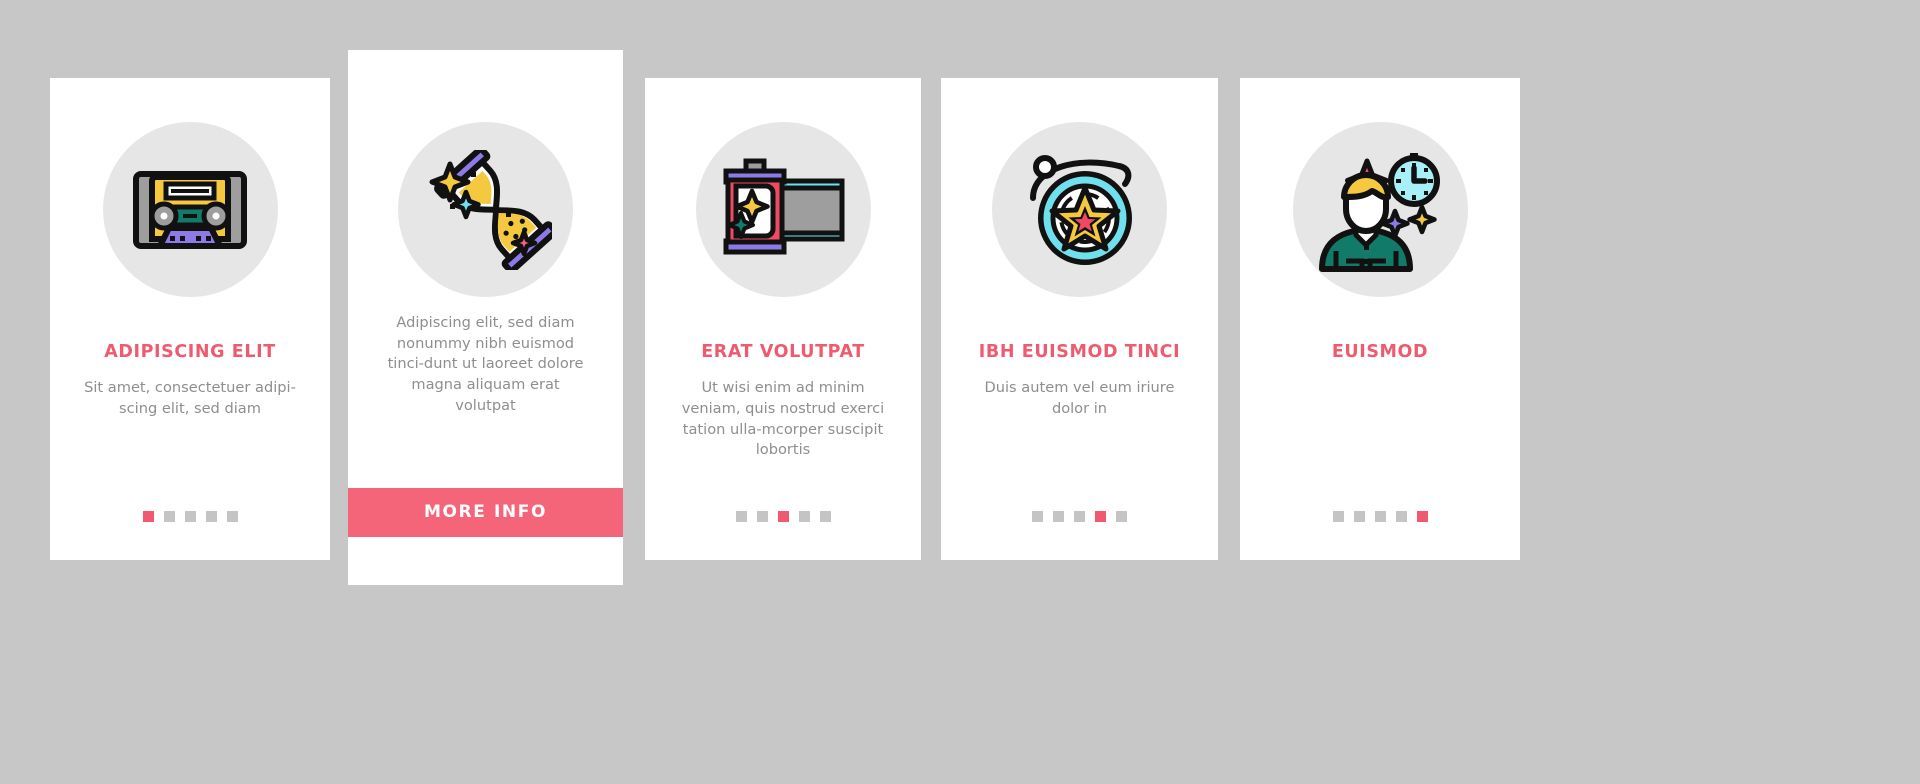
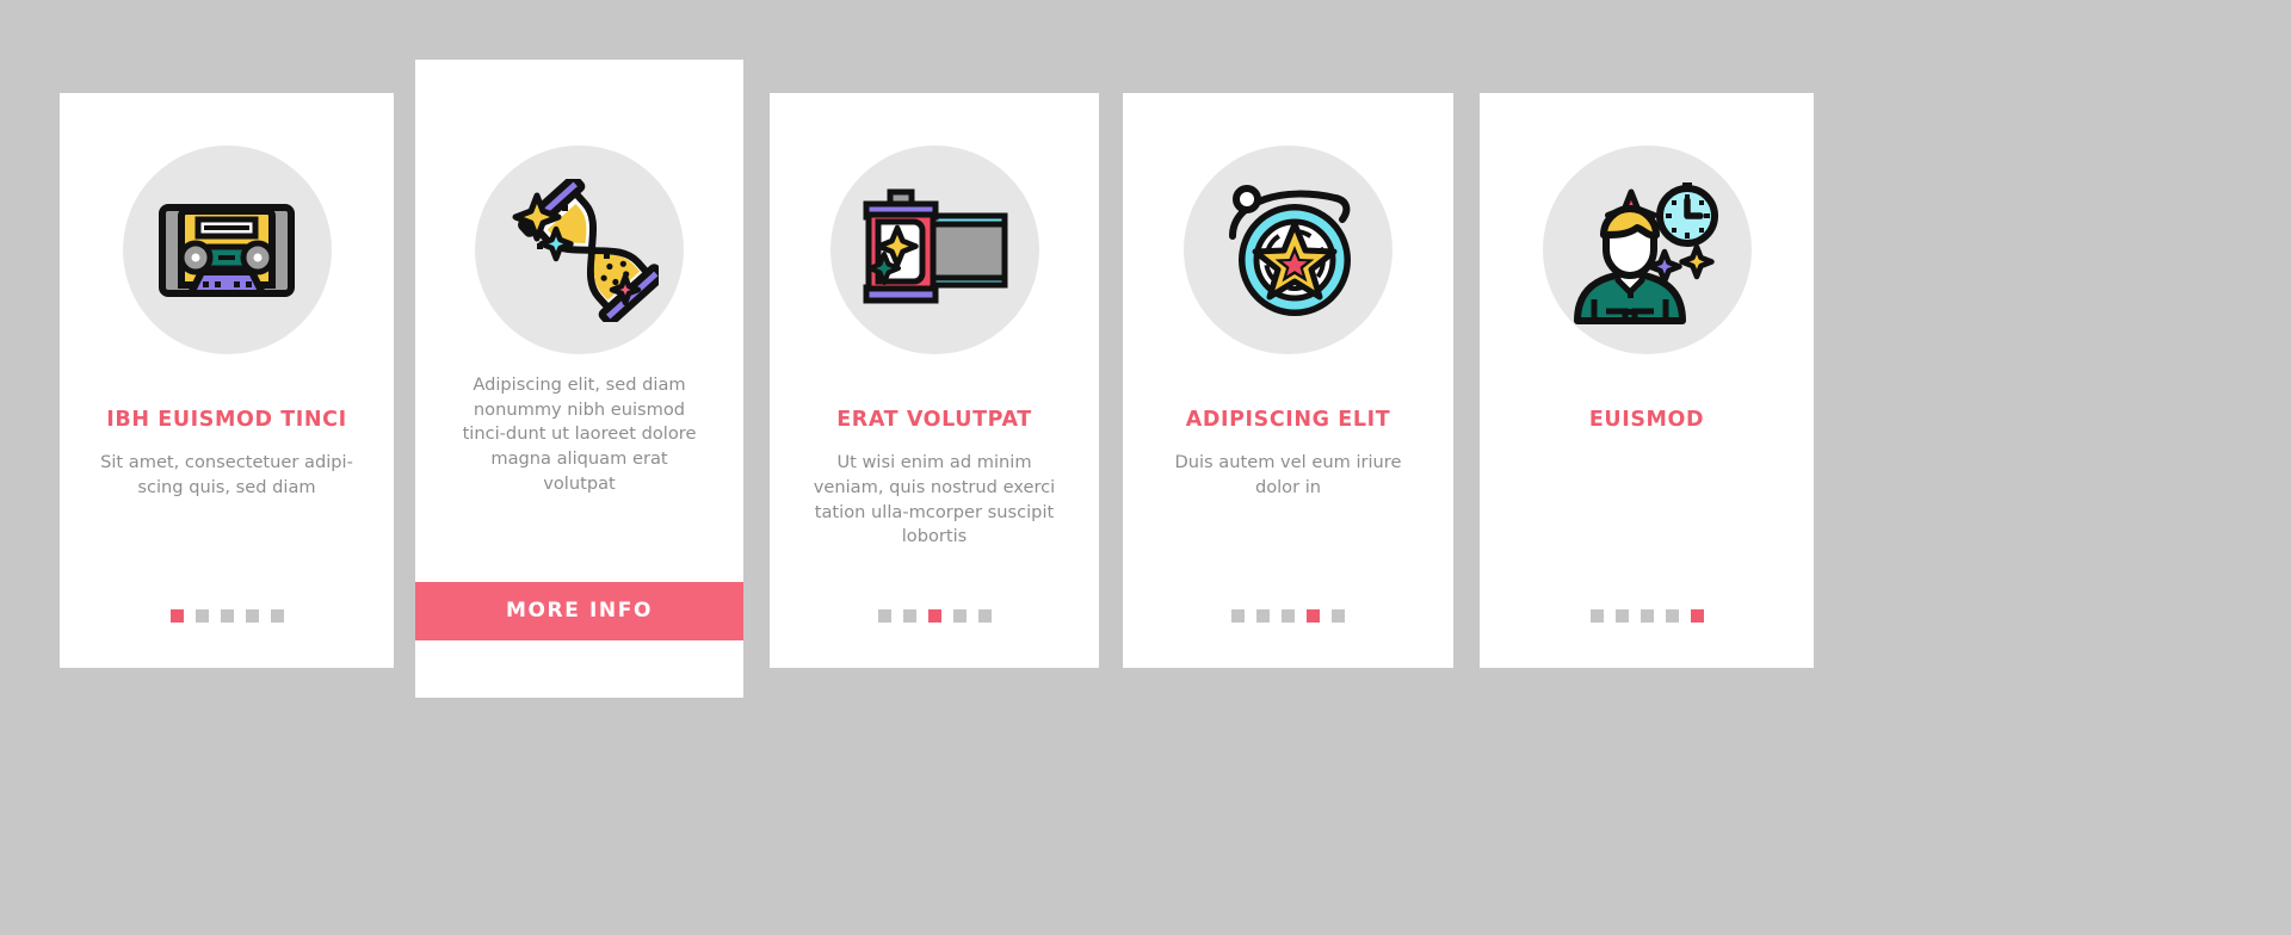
- ADIPISCING ELIT
+ IBH EUISMOD TINCI
- Sit amet, consectetuer adipi-scing elit, sed diam
+ Sit amet, consectetuer adipi-scing quis, sed diam
  Adipiscing elit, sed diam nonummy nibh euismod tinci-dunt ut laoreet dolore magna aliquam erat volutpat
  MORE INFO
  ERAT VOLUTPAT
  Ut wisi enim ad minim veniam, quis nostrud exerci tation ulla-mcorper suscipit lobortis
- IBH EUISMOD TINCI
+ ADIPISCING ELIT
  Duis autem vel eum iriure dolor in
  EUISMOD
